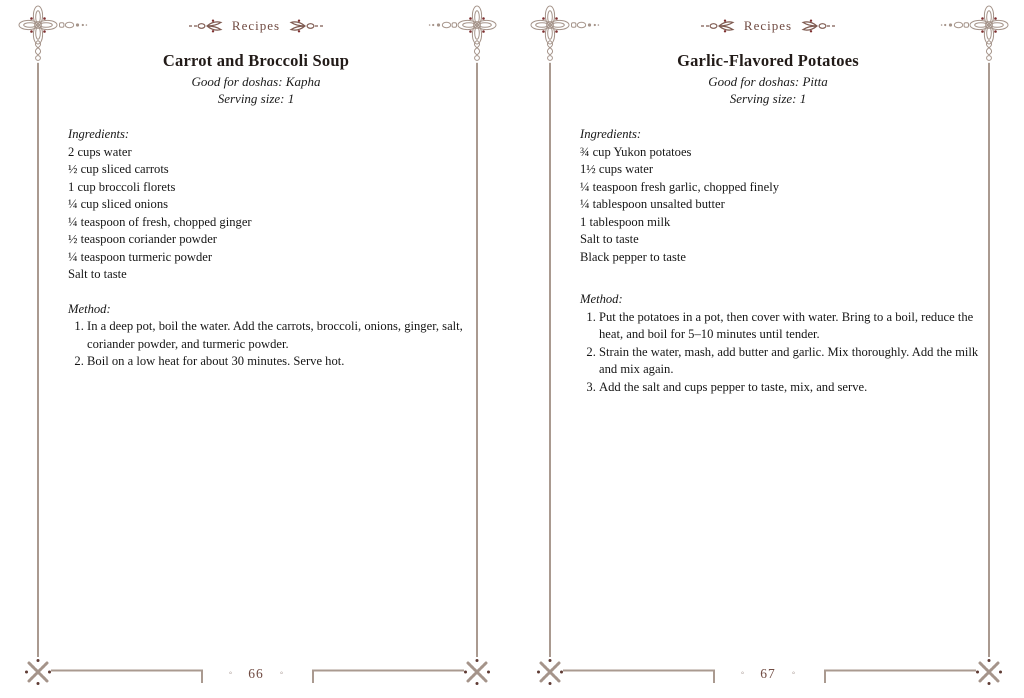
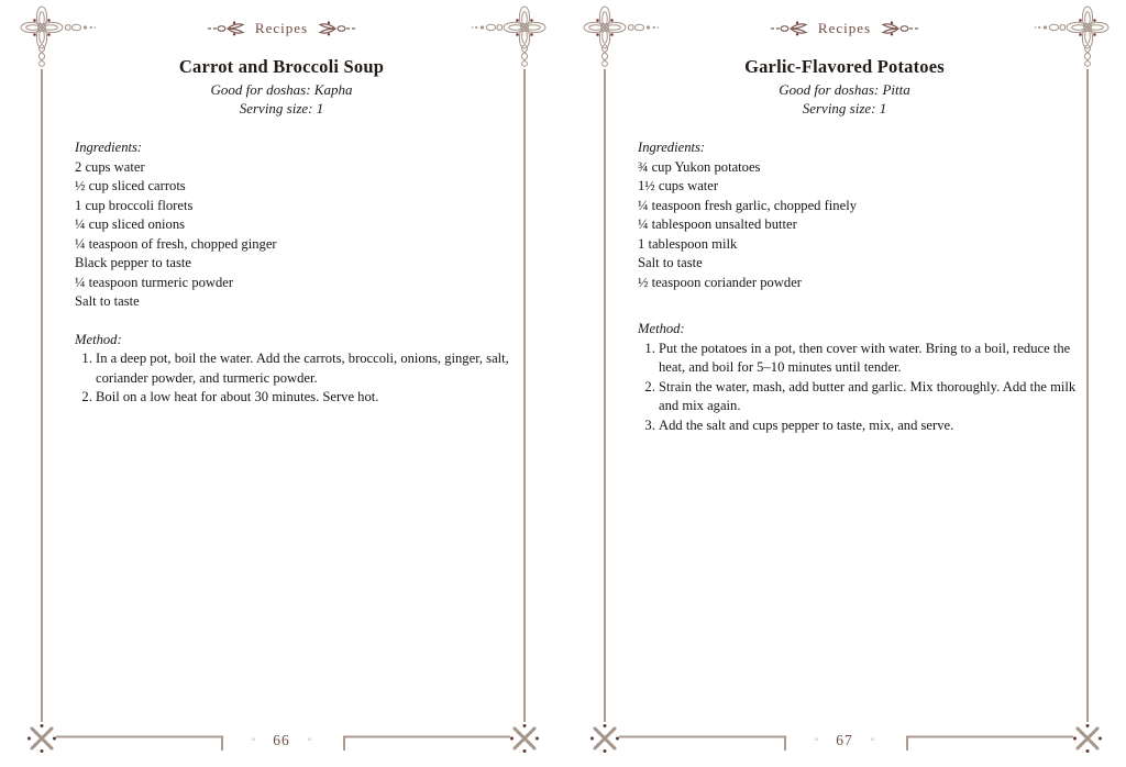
  Recipes
  Carrot and Broccoli Soup
  Good for doshas: Kapha
  Serving size: 1
  Ingredients:
  2 cups water
  ½ cup sliced carrots
  1 cup broccoli florets
  ¼ cup sliced onions
  ¼ teaspoon of fresh, chopped ginger
- ½ teaspoon coriander powder
+ Black pepper to taste
  ¼ teaspoon turmeric powder
  Salt to taste
  Method:
  In a deep pot, boil the water. Add the carrots, broccoli, onions, ginger, salt, coriander powder, and turmeric powder.
  Boil on a low heat for about 30 minutes. Serve hot.
  ◦
  66
  ◦
  Recipes
  Garlic-Flavored Potatoes
  Good for doshas: Pitta
  Serving size: 1
  Ingredients:
  ¾ cup Yukon potatoes
  1½ cups water
  ¼ teaspoon fresh garlic, chopped finely
  ¼ tablespoon unsalted butter
  1 tablespoon milk
  Salt to taste
- Black pepper to taste
+ ½ teaspoon coriander powder
  Method:
  Put the potatoes in a pot, then cover with water. Bring to a boil, reduce the heat, and boil for 5–10 minutes until tender.
  Strain the water, mash, add butter and garlic. Mix thoroughly. Add the milk and mix again.
  Add the salt and cups pepper to taste, mix, and serve.
  ◦
  67
  ◦
